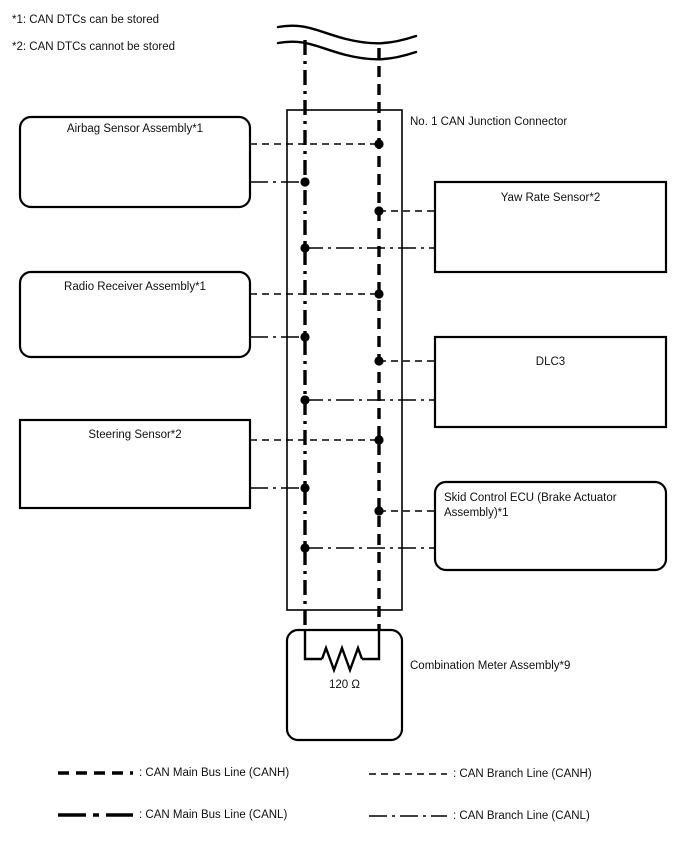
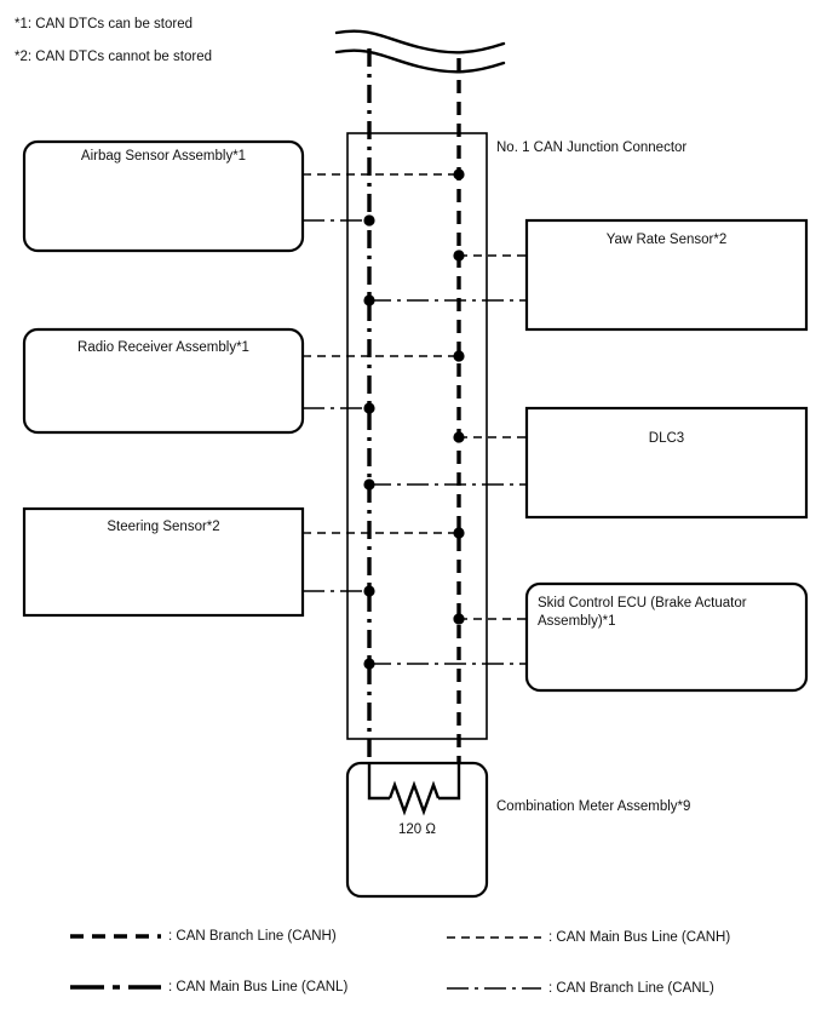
  *1: CAN DTCs can be stored
  *2: CAN DTCs cannot be stored
  No. 1 CAN Junction Connector
  Airbag Sensor Assembly*1
  Radio Receiver Assembly*1
  Steering Sensor*2
  Yaw Rate Sensor*2
  DLC3
  Skid Control ECU (Brake Actuator Assembly)*1
  Combination Meter Assembly*9
  120 Ω
- : CAN Main Bus Line (CANH)
+ : CAN Branch Line (CANH)
  : CAN Main Bus Line (CANL)
- : CAN Branch Line (CANH)
+ : CAN Main Bus Line (CANH)
  : CAN Branch Line (CANL)
